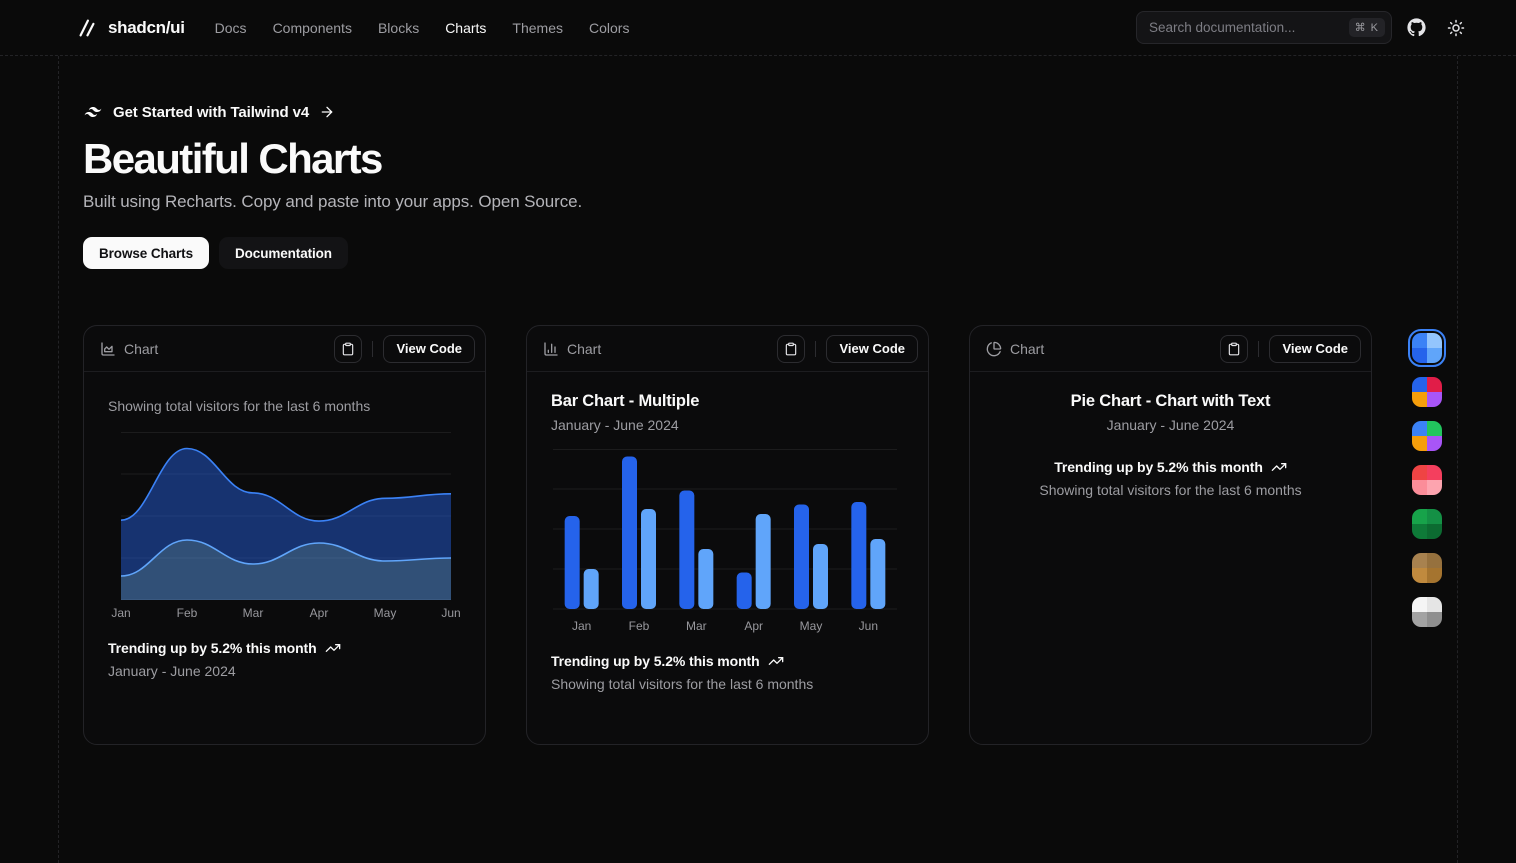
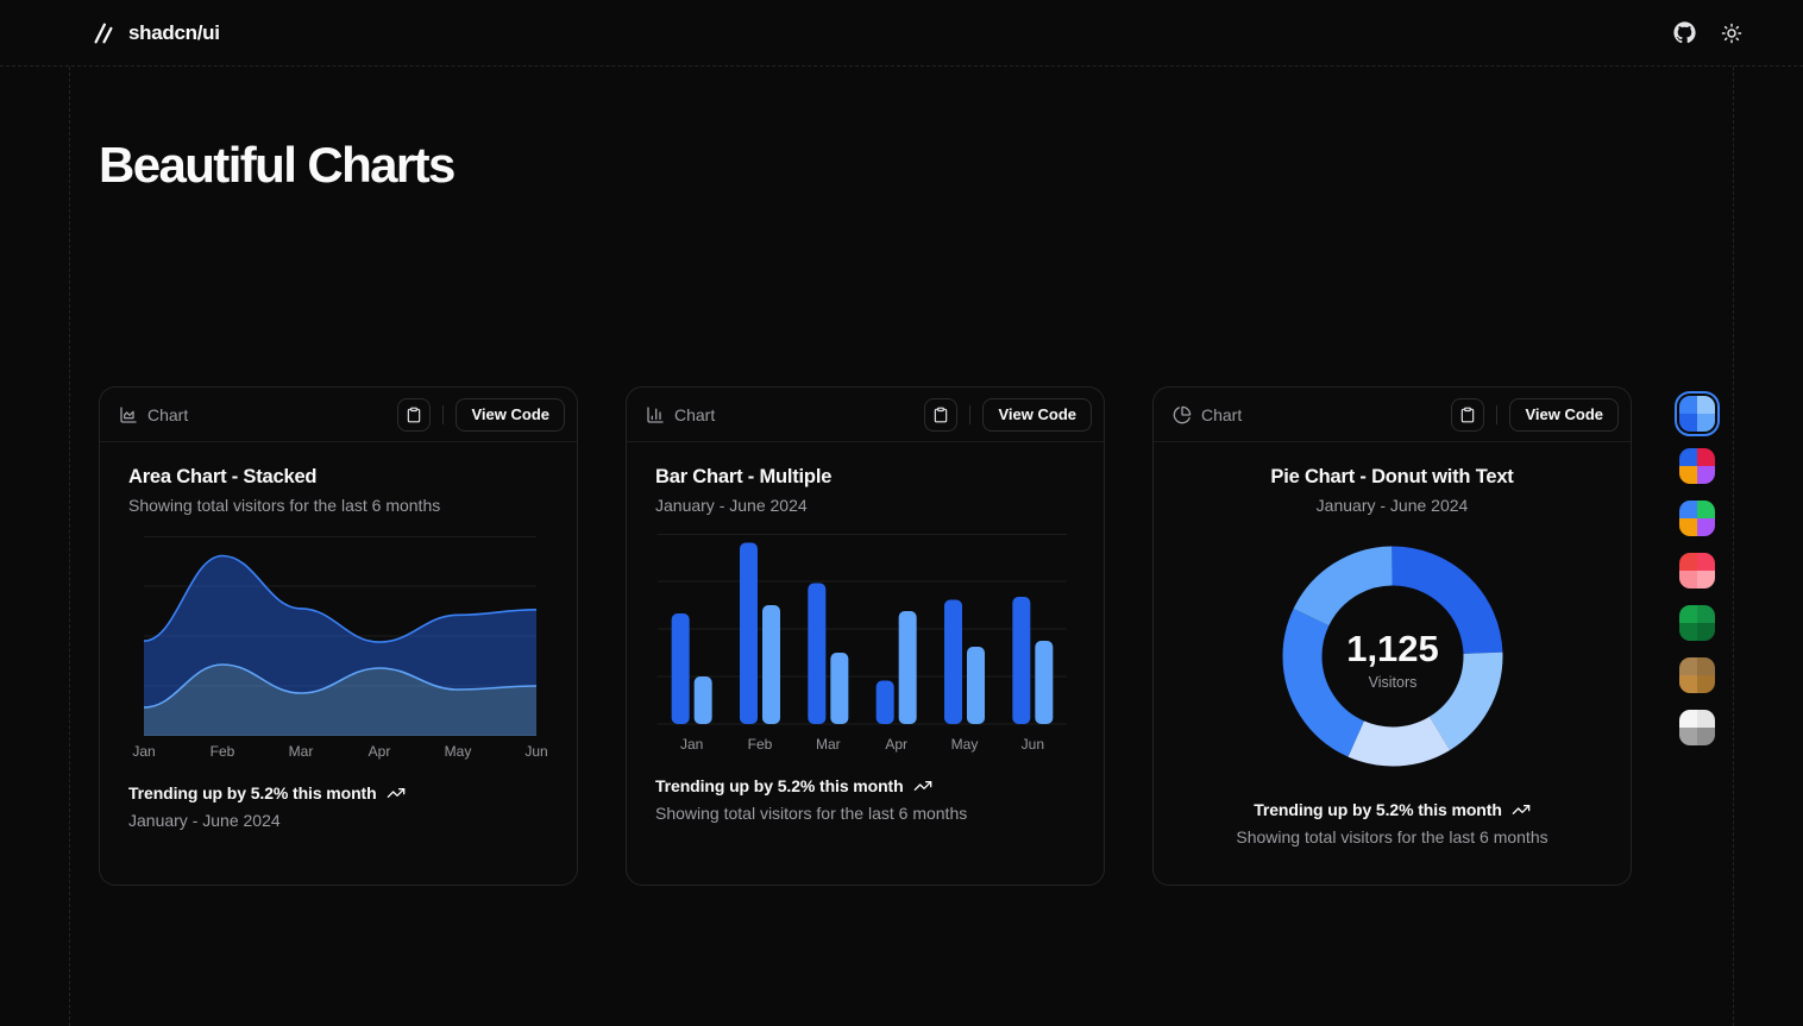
  shadcn/ui
- Docs
- Components
- Blocks
- Charts
- Themes
- Colors
- Search documentation...
- ⌘ K
- Get Started with Tailwind v4
  Beautiful Charts
- Built using Recharts. Copy and paste into your apps. Open Source.
- Browse Charts
- Documentation
  Chart
  View Code
+ Area Chart - Stacked
  Showing total visitors for the last 6 months
  Jan
  Feb
  Mar
  Apr
  May
  Jun
  Trending up by 5.2% this month
  January - June 2024
  Chart
  View Code
  Bar Chart - Multiple
  January - June 2024
  Jan
  Feb
  Mar
  Apr
  May
  Jun
  Trending up by 5.2% this month
  Showing total visitors for the last 6 months
  Chart
  View Code
- Pie Chart - Chart with Text
+ Pie Chart - Donut with Text
  January - June 2024
+ 1,125
+ Visitors
  Trending up by 5.2% this month
  Showing total visitors for the last 6 months
